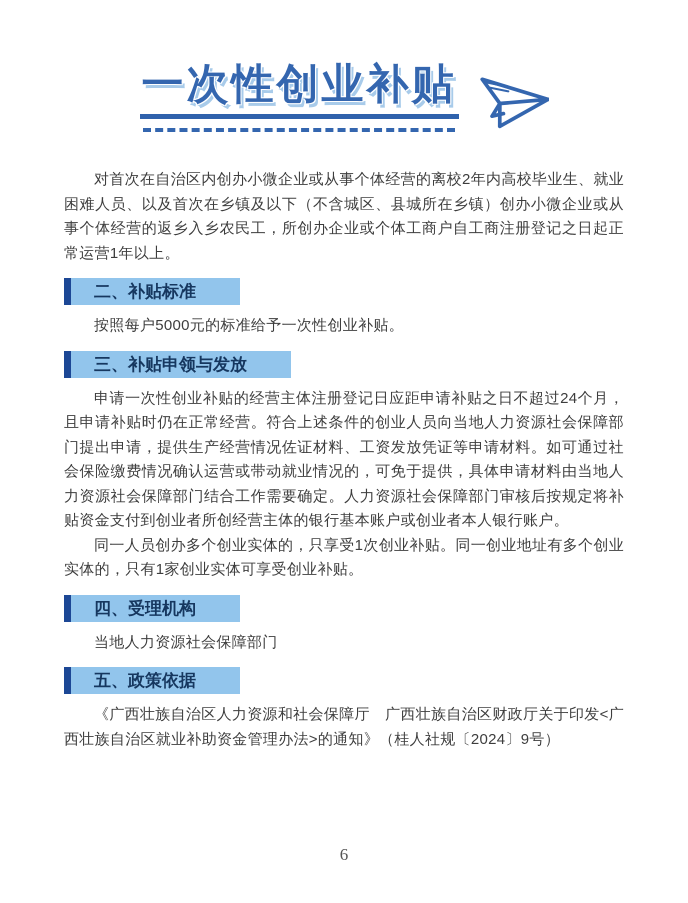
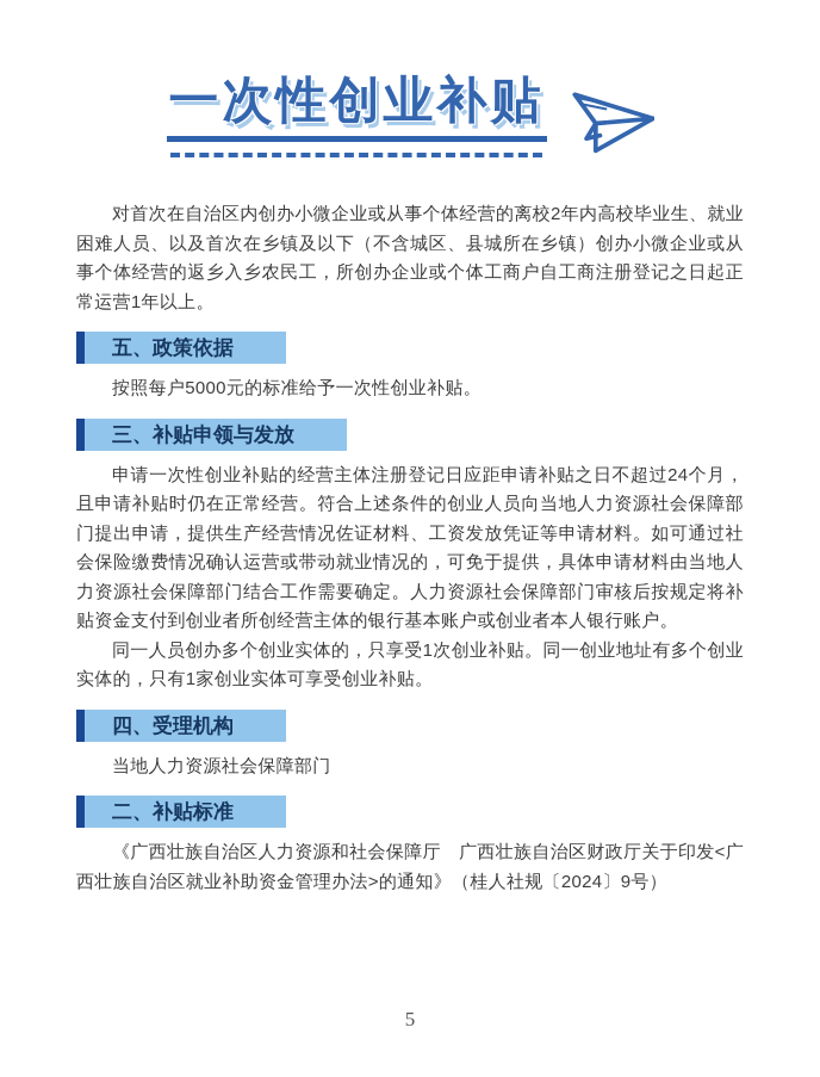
  一次性创业补贴
  对首次在自治区内创办小微企业或从事个体经营的离校2年内高校毕业生、就业困难人员、以及首次在乡镇及以下（不含城区、县城所在乡镇）创办小微企业或从事个体经营的返乡入乡农民工，所创办企业或个体工商户自工商注册登记之日起正常运营1年以上。
- 二、补贴标准
+ 五、政策依据
  按照每户5000元的标准给予一次性创业补贴。
  三、补贴申领与发放
  申请一次性创业补贴的经营主体注册登记日应距申请补贴之日不超过24个月，且申请补贴时仍在正常经营。符合上述条件的创业人员向当地人力资源社会保障部门提出申请，提供生产经营情况佐证材料、工资发放凭证等申请材料。如可通过社会保险缴费情况确认运营或带动就业情况的，可免于提供，具体申请材料由当地人力资源社会保障部门结合工作需要确定。人力资源社会保障部门审核后按规定将补贴资金支付到创业者所创经营主体的银行基本账户或创业者本人银行账户。
  同一人员创办多个创业实体的，只享受1次创业补贴。同一创业地址有多个创业实体的，只有1家创业实体可享受创业补贴。
  四、受理机构
  当地人力资源社会保障部门
- 五、政策依据
+ 二、补贴标准
  《广西壮族自治区人力资源和社会保障厅 广西壮族自治区财政厅关于印发<广西壮族自治区就业补助资金管理办法>的通知》（桂人社规〔2024〕9号）
- 6
+ 5
